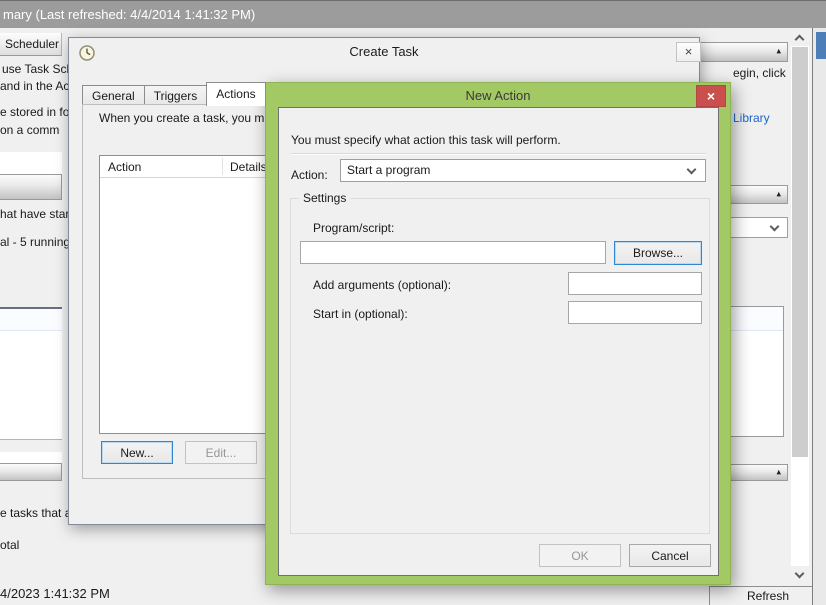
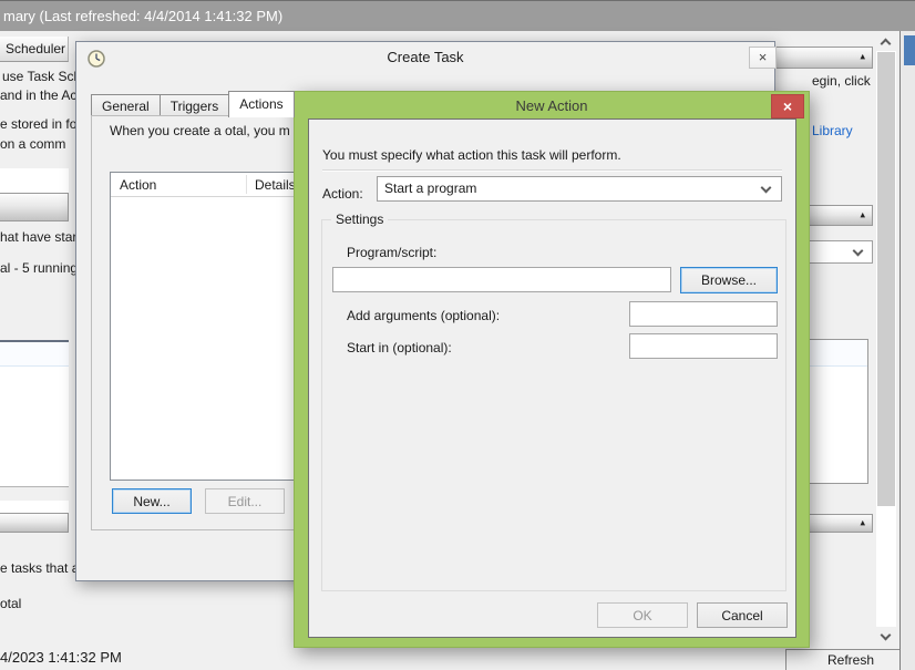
  mary (Last refreshed: 4/4/2014 1:41:32 PM)
  Scheduler
  use Task Sc
  and in the Ac
  e stored in fo
  on a comm
  hat have sta
  al - 5 running
  e tasks that
  otal
  4/2023 1:41:32 PM
  ▴
  egin, click
  Library
  ▴
  ▴
  Refresh
  Create Task
  ×
  General
  Triggers
  Actions
- When you create a task, you m
+ When you create a otal, you m
  Action
  Details
  New...
  Edit...
  New Action
  ×
  You must specify what action this task will perform.
  Action:
  Start a program
  Settings
  Program/script:
  Browse...
  Add arguments (optional):
  Start in (optional):
  OK
  Cancel
